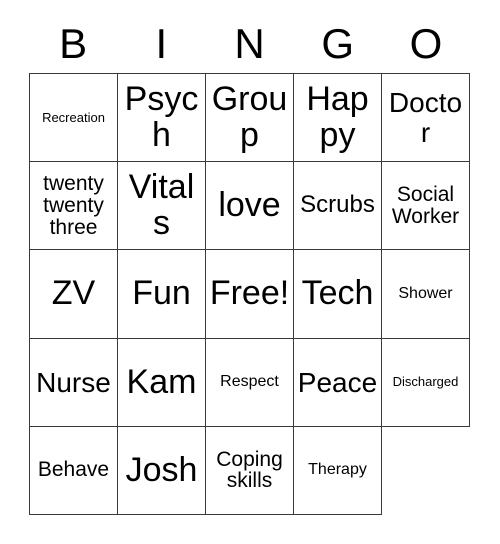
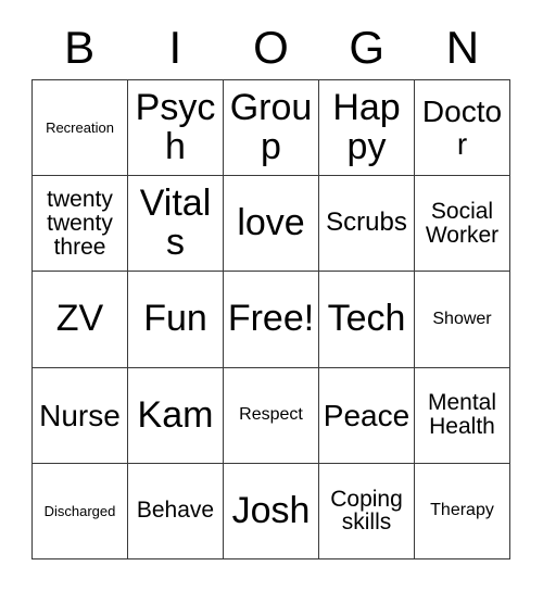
  B
  I
- N
+ O
  G
- O
+ N
  Recreation
  Psych
  Group
  Happy
  Doctor
  twenty twenty three
  Vitals
  love
  Scrubs
  Social Worker
  ZV
  Fun
  Free!
  Tech
  Shower
  Nurse
  Kam
  Respect
  Peace
+ Mental Health
  Discharged
  Behave
  Josh
  Coping skills
  Therapy
